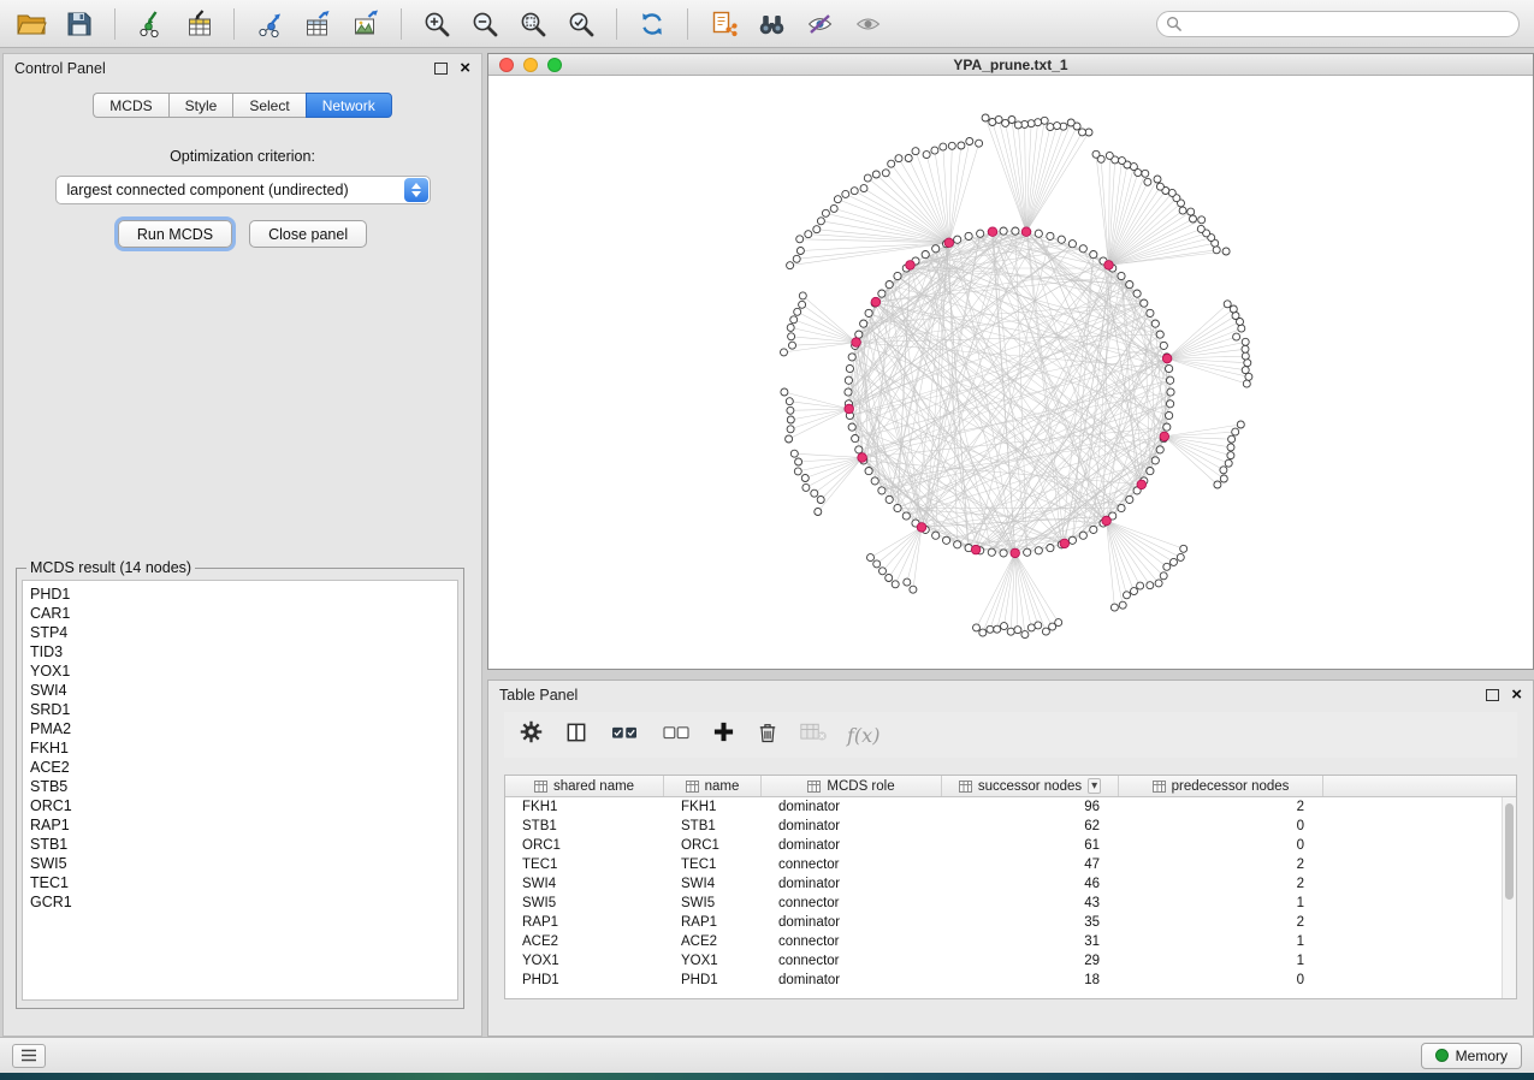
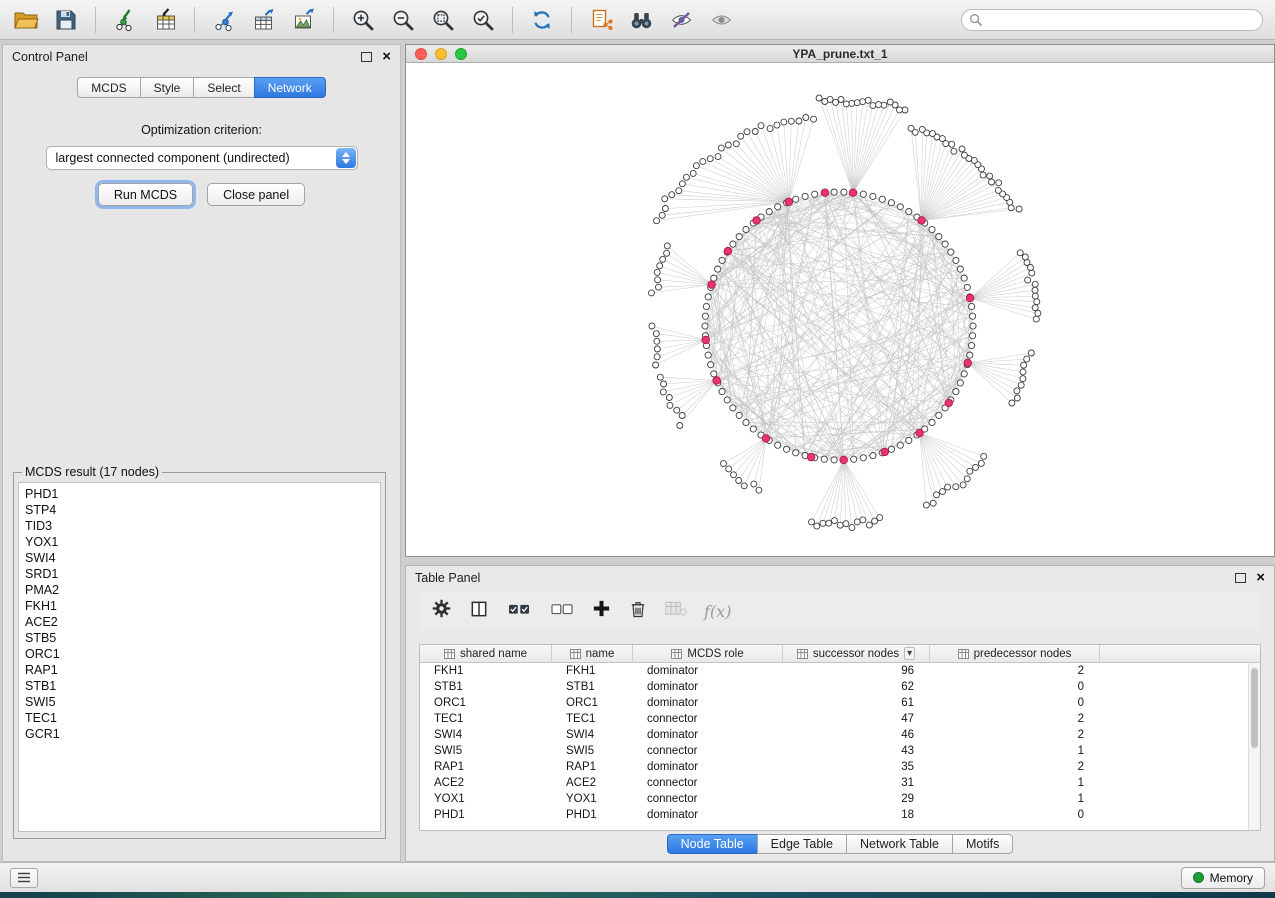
  Control Panel
  ×
  MCDS
  Style
  Select
  Network
  Optimization criterion:
  largest connected component (undirected)
  Run MCDS
  Close panel
- MCDS result (14 nodes)
+ MCDS result (17 nodes)
  PHD1
- CAR1
  STP4
  TID3
  YOX1
  SWI4
  SRD1
  PMA2
  FKH1
  ACE2
  STB5
  ORC1
  RAP1
  STB1
  SWI5
  TEC1
  GCR1
  YPA_prune.txt_1
  Table Panel
  ×
  f(x)
  shared name
  name
  MCDS role
  successor nodes
  ▾
  predecessor nodes
  FKH1
  FKH1
  dominator
  96
  2
  STB1
  STB1
  dominator
  62
  0
  ORC1
  ORC1
  dominator
  61
  0
  TEC1
  TEC1
  connector
  47
  2
  SWI4
  SWI4
  dominator
  46
  2
  SWI5
  SWI5
  connector
  43
  1
  RAP1
  RAP1
  dominator
  35
  2
  ACE2
  ACE2
  connector
  31
  1
  YOX1
  YOX1
  connector
  29
  1
  PHD1
  PHD1
  dominator
  18
  0
+ Node Table
+ Edge Table
+ Network Table
+ Motifs
  Memory
